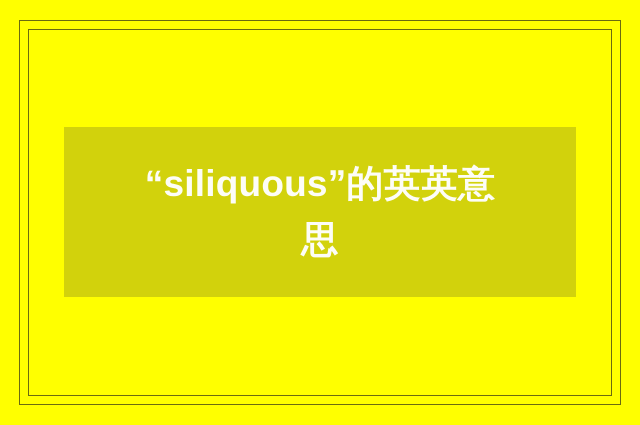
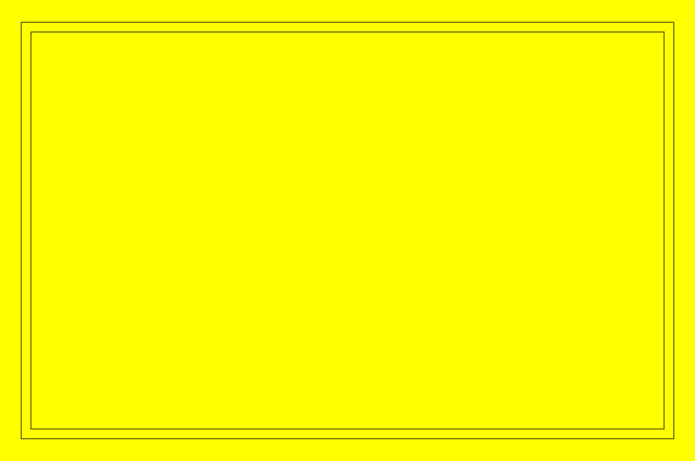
- “siliquous”的英英意思
